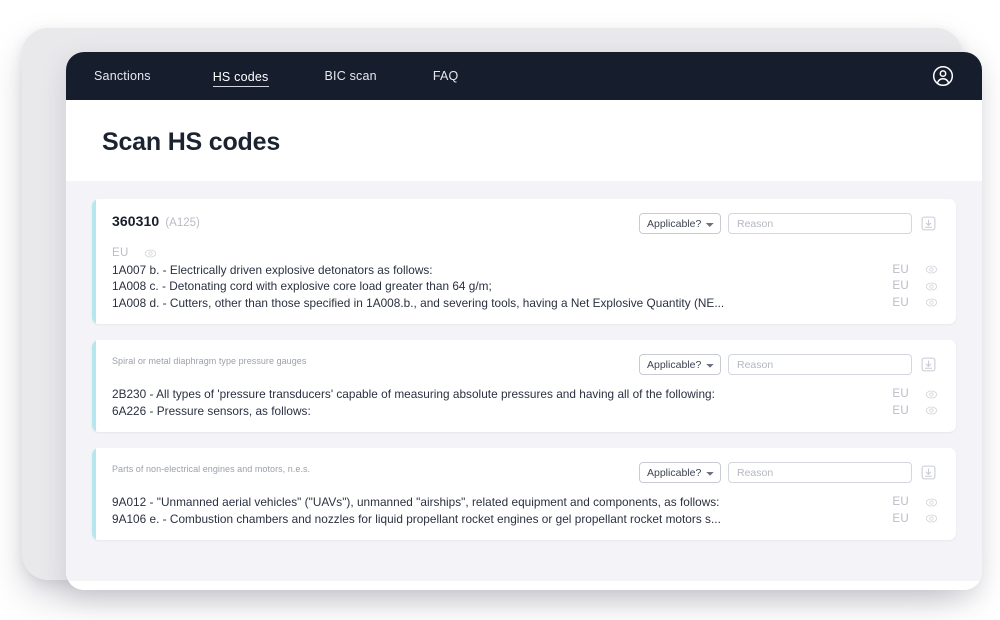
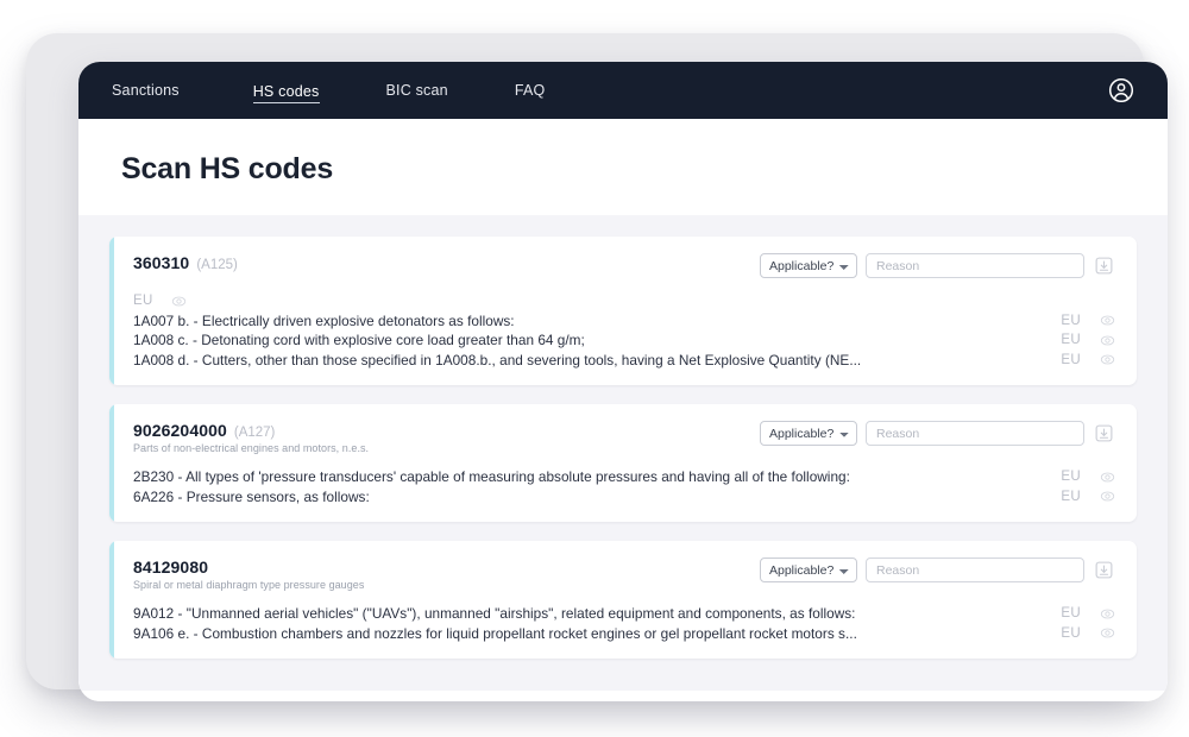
  Sanctions
  HS codes
  BIC scan
  FAQ
  Scan HS codes
  360310
  (A125)
  Applicable?
  Reason
  EU
  1A007 b. - Electrically driven explosive detonators as follows:
  EU
  1A008 c. - Detonating cord with explosive core load greater than 64 g/m;
  EU
  1A008 d. - Cutters, other than those specified in 1A008.b., and severing tools, having a Net Explosive Quantity (NE...
  EU
+ 9026204000
+ (A127)
- Spiral or metal diaphragm type pressure gauges
+ Parts of non-electrical engines and motors, n.e.s.
  Applicable?
  Reason
  2B230 - All types of 'pressure transducers' capable of measuring absolute pressures and having all of the following:
  EU
  6A226 - Pressure sensors, as follows:
  EU
+ 84129080
- Parts of non-electrical engines and motors, n.e.s.
+ Spiral or metal diaphragm type pressure gauges
  Applicable?
  Reason
  9A012 - "Unmanned aerial vehicles" ("UAVs"), unmanned "airships", related equipment and components, as follows:
  EU
  9A106 e. - Combustion chambers and nozzles for liquid propellant rocket engines or gel propellant rocket motors s...
  EU
